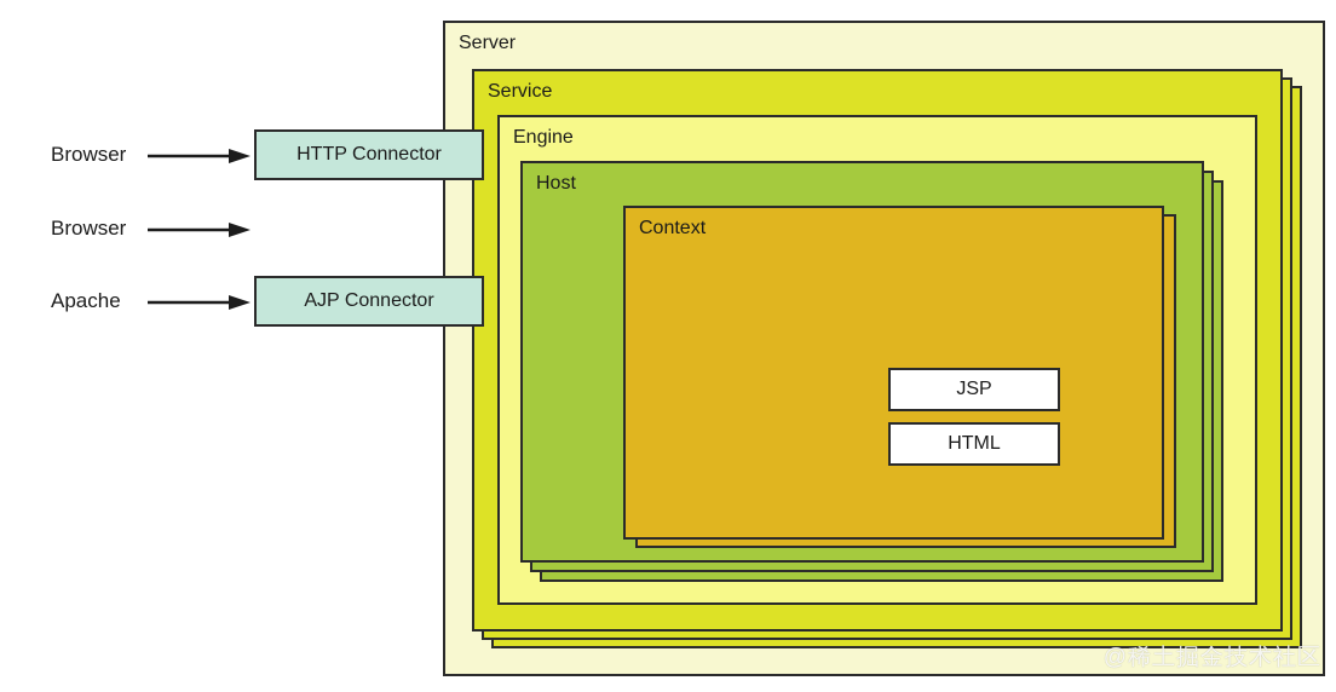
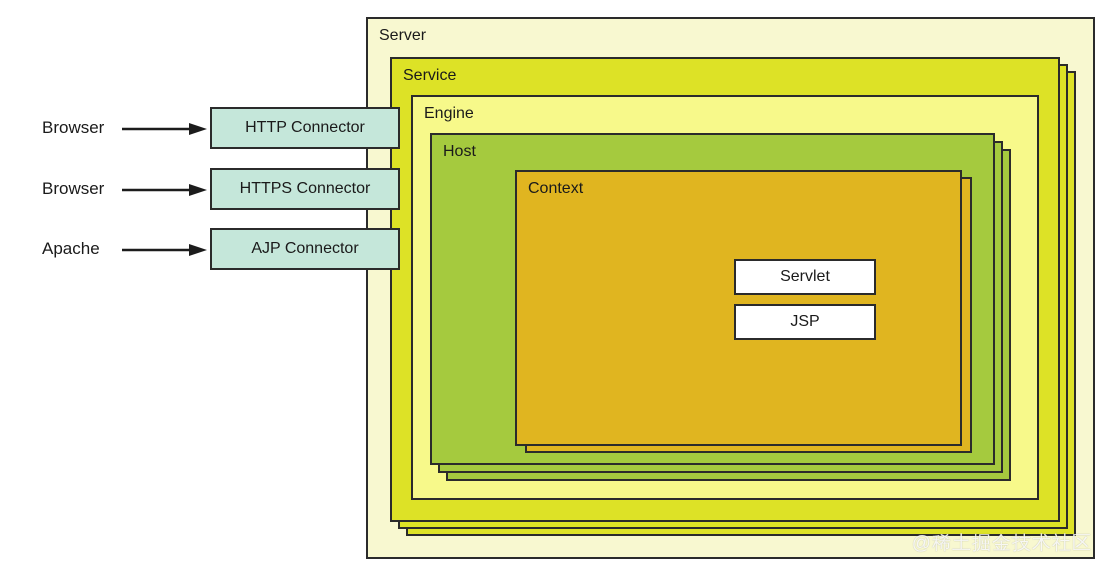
  Server
  Service
  Engine
  Host
  Context
+ Servlet
  JSP
- HTML
  Browser
  HTTP Connector
  Browser
+ HTTPS Connector
  Apache
  AJP Connector
  @稀土掘金技术社区
